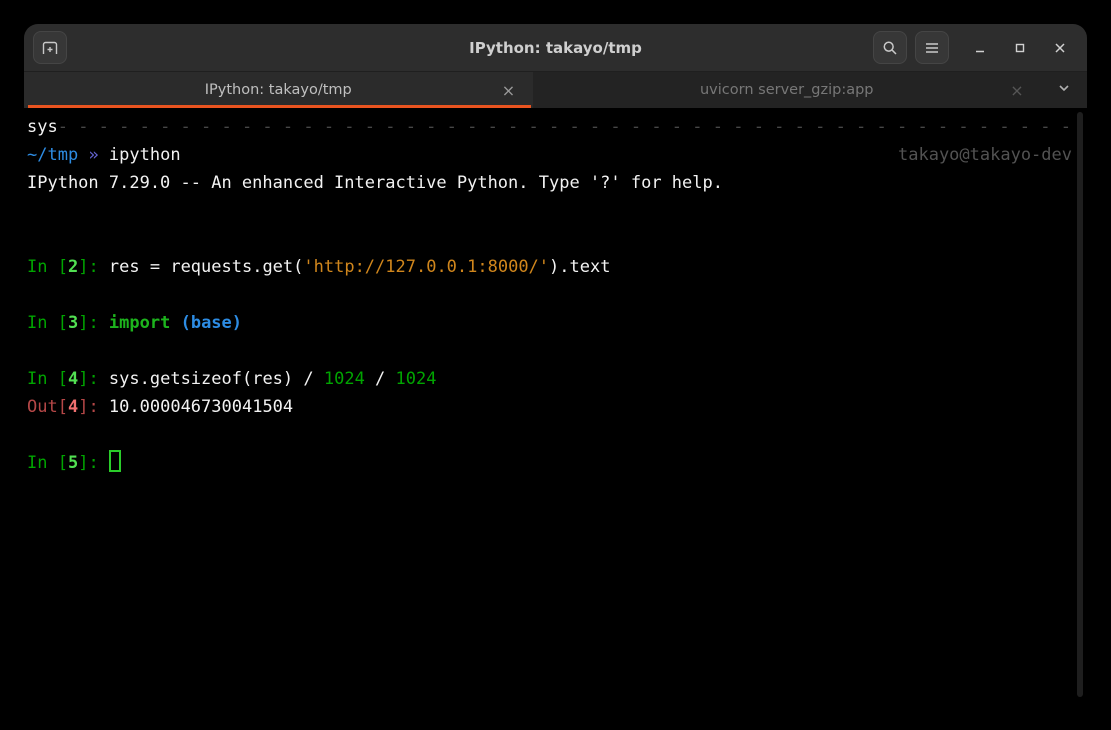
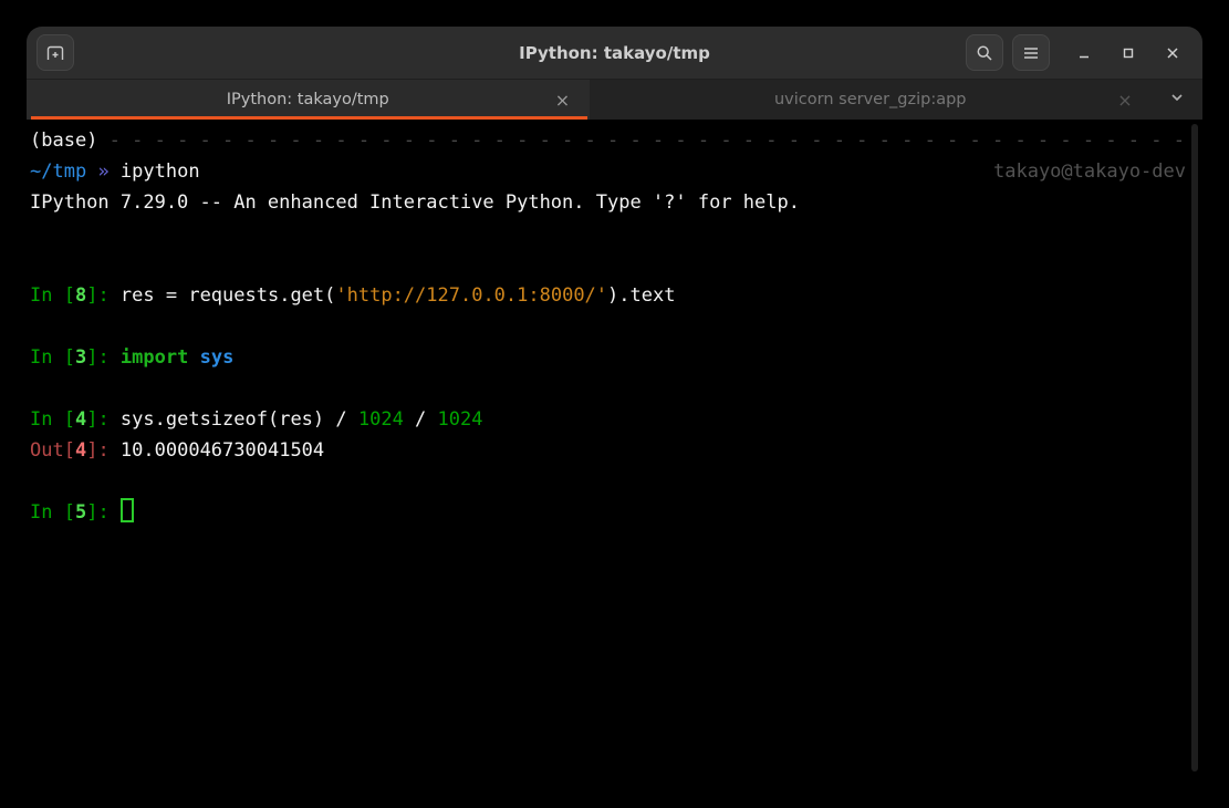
  IPython: takayo/tmp
  IPython: takayo/tmp
  ×
  uvicorn server_gzip:app
  ×
- sys- - - - - - - - - - - - - - - - - - - - - - - - - - - - - - - - - - - - - - - - - - - - - - - - - -
+ (base) - - - - - - - - - - - - - - - - - - - - - - - - - - - - - - - - - - - - - - - - - - - - - - - -
  ~/tmp » ipython
  takayo@takayo-dev
  IPython 7.29.0 -- An enhanced Interactive Python. Type '?' for help.
- In [2]: res = requests.get('http://127.0.0.1:8000/').text
+ In [8]: res = requests.get('http://127.0.0.1:8000/').text
- In [3]: import (base)
+ In [3]: import sys
  In [4]: sys.getsizeof(res) / 1024 / 1024
  Out[4]: 10.000046730041504
  In [5]:
